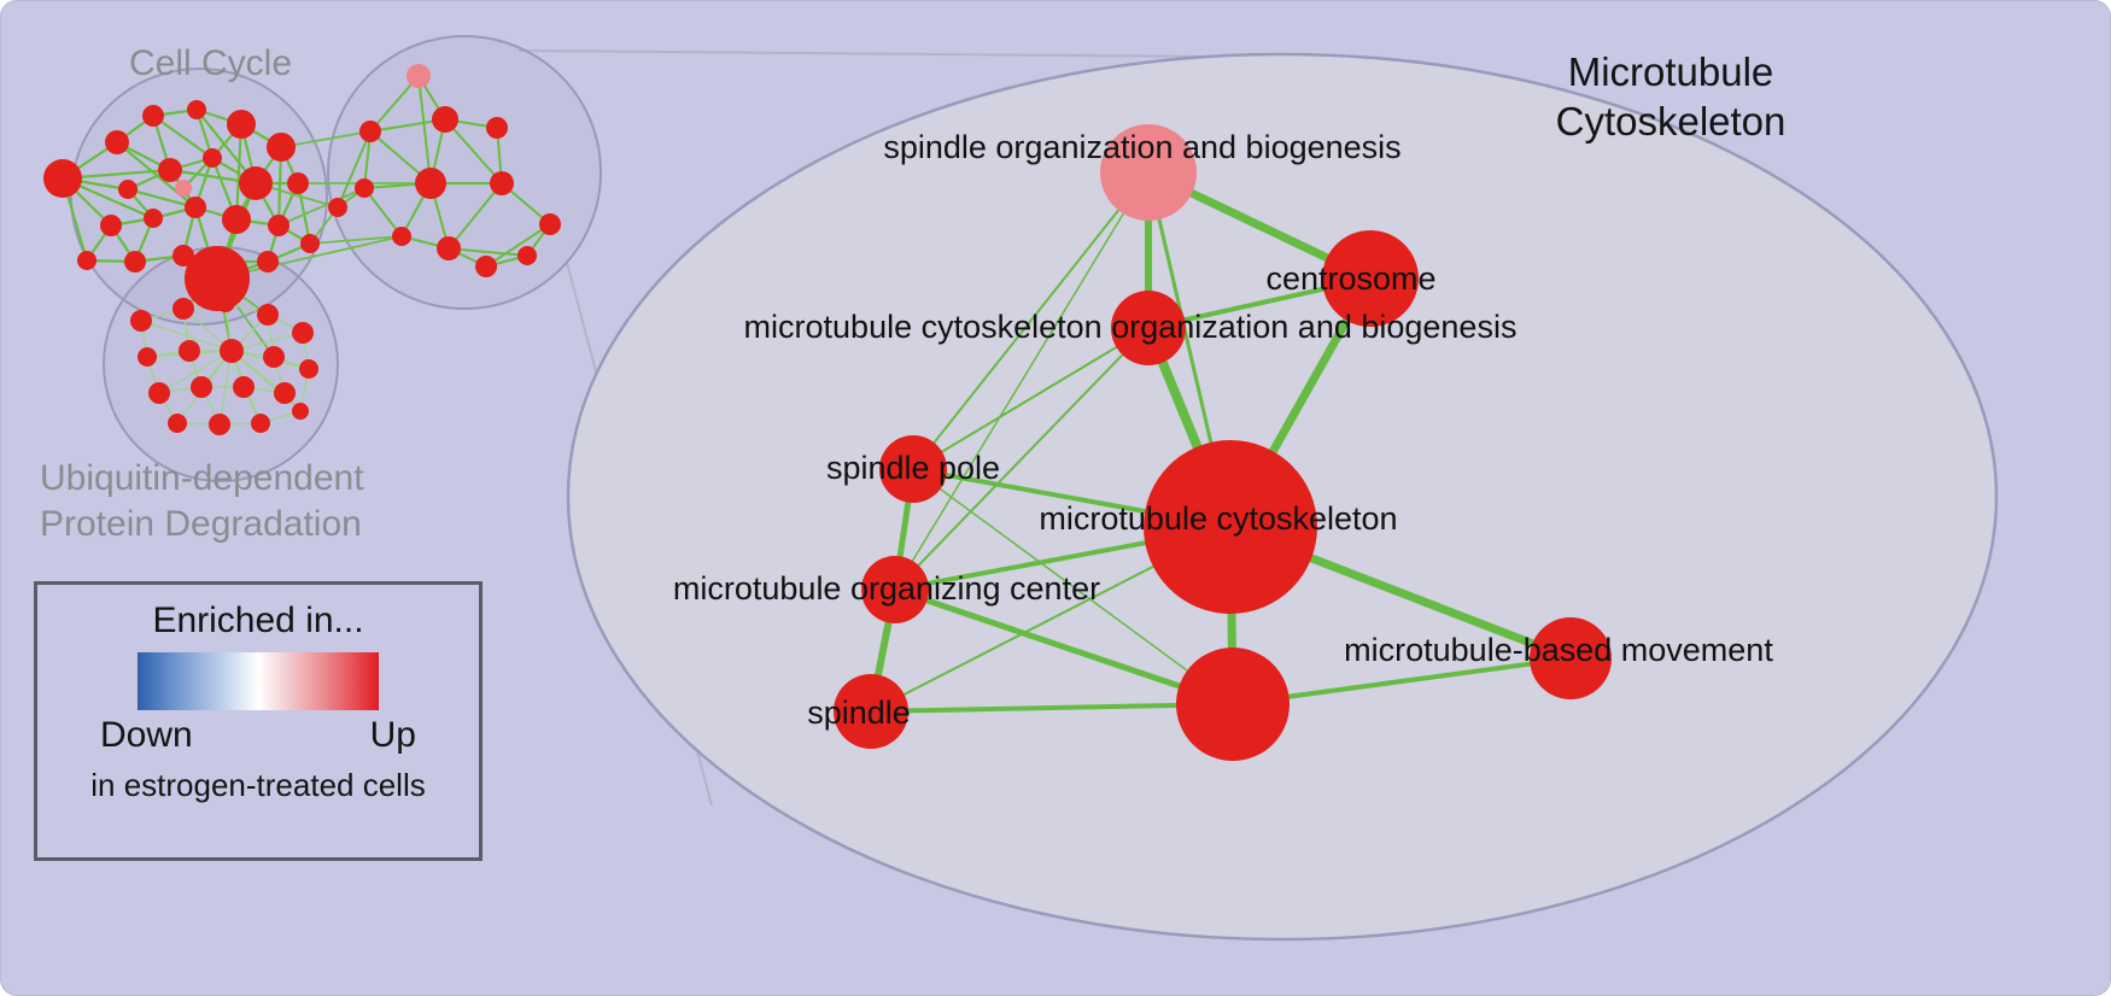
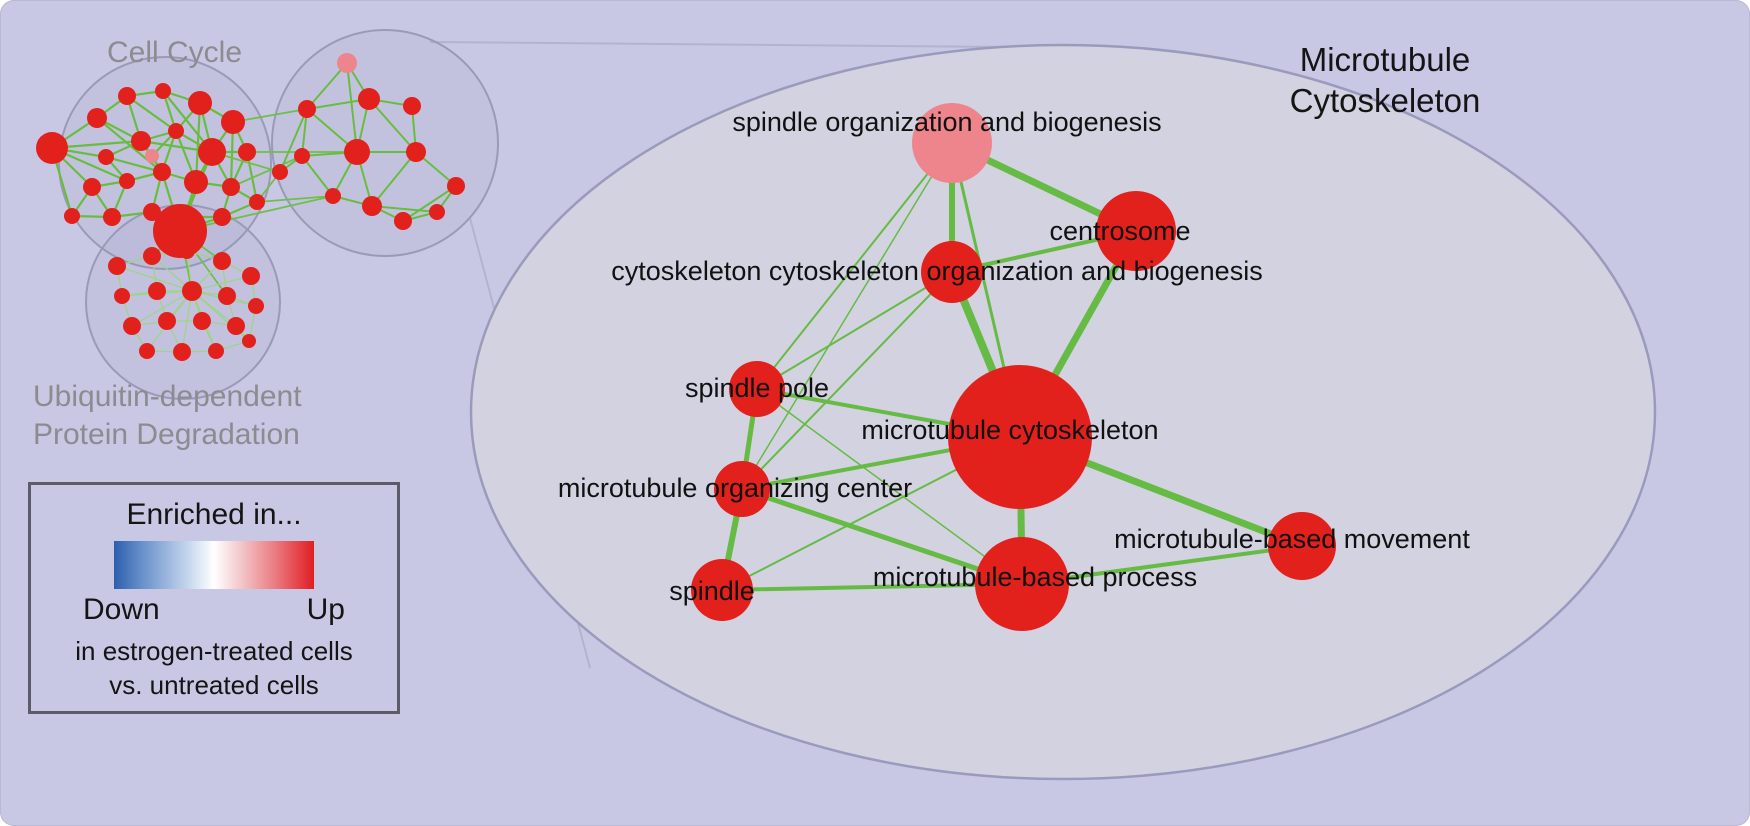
  spindle organization and biogenesis
  centrosome
- microtubule cytoskeleton organization and biogenesis
+ cytoskeleton cytoskeleton organization and biogenesis
  spindle pole
  microtubule cytoskeleton
  microtubule organizing center
  spindle
+ microtubule-based process
  microtubule-based movement
  Cell Cycle
  Ubiquitin-dependent
  Protein Degradation
  Microtubule
  Cytoskeleton
  Enriched in...
  Down
  Up
  in estrogen-treated cells
+ vs. untreated cells
